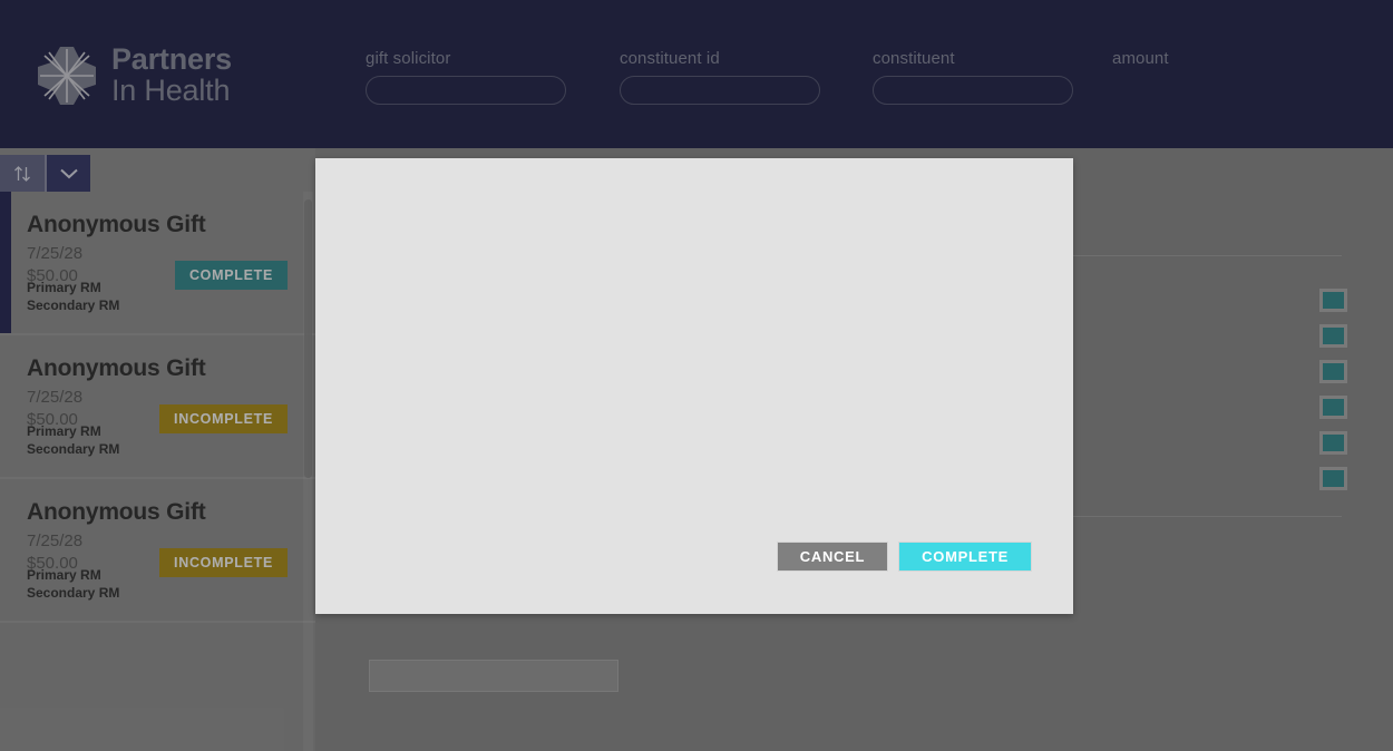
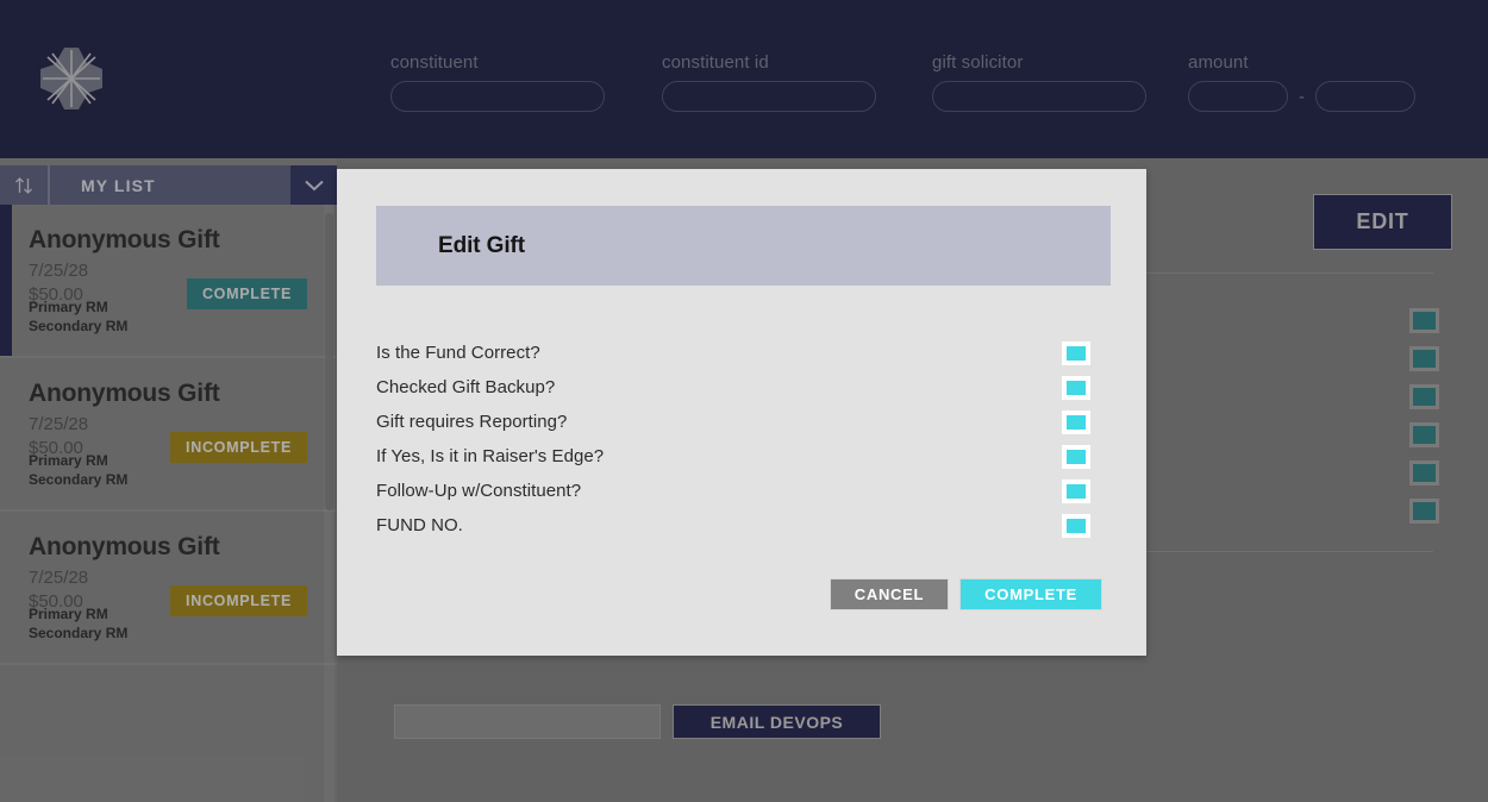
- Partners
- In Health
- gift solicitor
+ constituent
  constituent id
- constituent
+ gift solicitor
  amount
+ -
+ EDIT
+ EMAIL DEVOPS
+ MY LIST
  Anonymous Gift
  7/25/28
  $50.00
  COMPLETE
  Primary RM
  Secondary RM
  Anonymous Gift
  7/25/28
  $50.00
  INCOMPLETE
  Primary RM
  Secondary RM
  Anonymous Gift
  7/25/28
  $50.00
  INCOMPLETE
  Primary RM
  Secondary RM
+ Edit Gift
+ Is the Fund Correct?
+ Checked Gift Backup?
+ Gift requires Reporting?
+ If Yes, Is it in Raiser's Edge?
+ Follow-Up w/Constituent?
+ FUND NO.
  CANCEL
  COMPLETE
